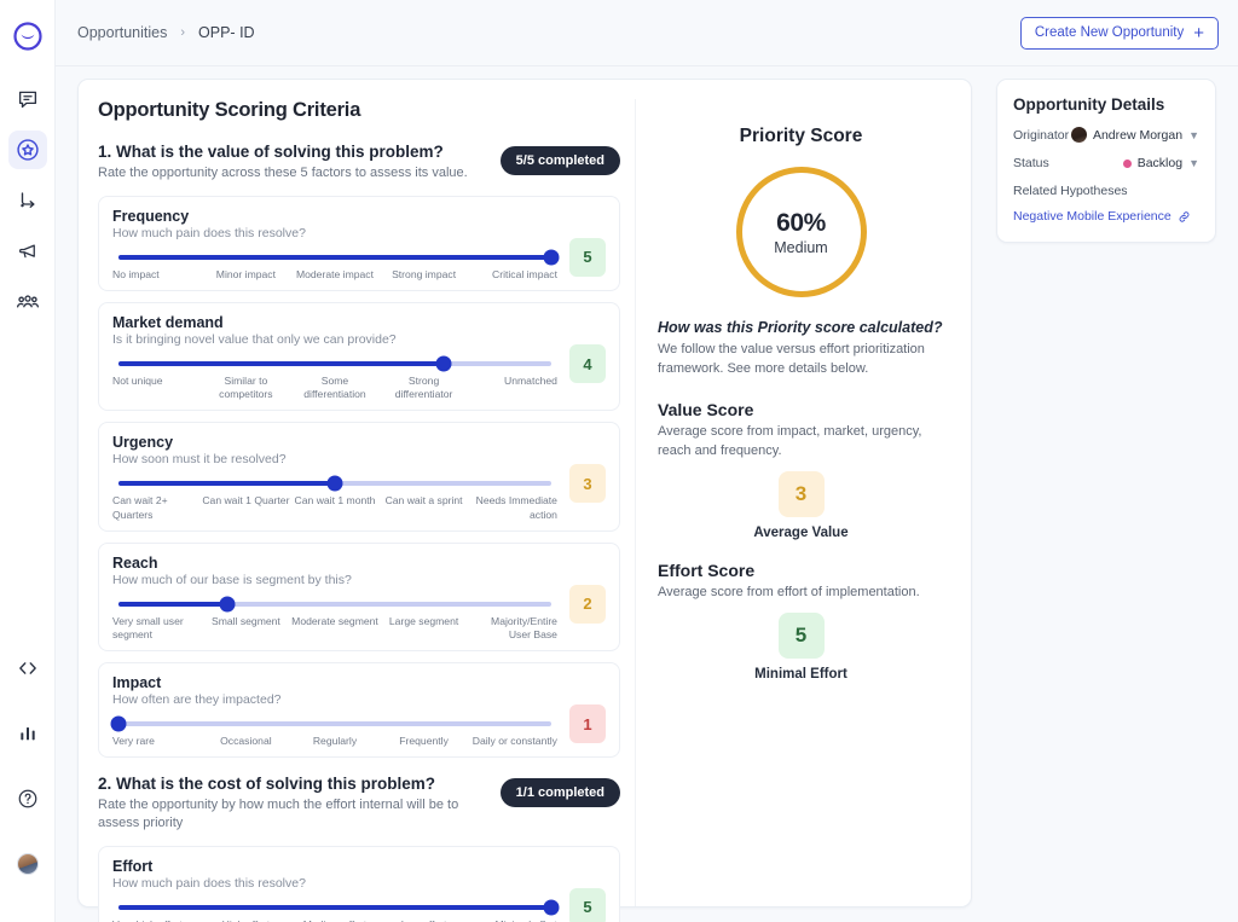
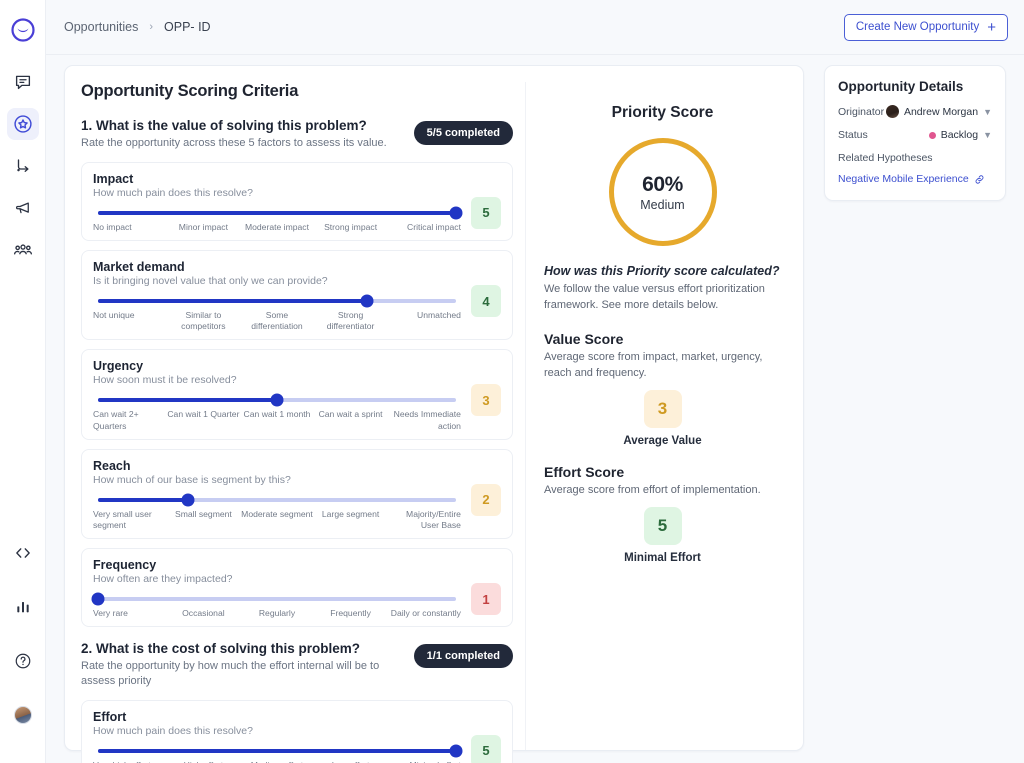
  Opportunities
  ›
  OPP- ID
  Create New Opportunity
  +
  Opportunity Scoring Criteria
  1. What is the value of solving this problem?
  Rate the opportunity across these 5 factors to assess its value.
  5/5 completed
- Frequency
+ Impact
  How much pain does this resolve?
  No impact
  Minor impact
  Moderate impact
  Strong impact
  Critical impact
  5
  Market demand
  Is it bringing novel value that only we can provide?
  Not unique
  Similar to competitors
  Some differentiation
  Strong differentiator
  Unmatched
  4
  Urgency
  How soon must it be resolved?
  Can wait 2+ Quarters
  Can wait 1 Quarter
  Can wait 1 month
  Can wait a sprint
  Needs Immediate action
  3
  Reach
  How much of our base is segment by this?
  Very small user segment
  Small segment
  Moderate segment
  Large segment
  Majority/Entire User Base
  2
- Impact
+ Frequency
  How often are they impacted?
  Very rare
  Occasional
  Regularly
  Frequently
  Daily or constantly
  1
  2. What is the cost of solving this problem?
  Rate the opportunity by how much the effort internal will be to assess priority
  1/1 completed
  Effort
  How much pain does this resolve?
  5
  Priority Score
  60%
  Medium
  How was this Priority score calculated?
  We follow the value versus effort prioritization framework. See more details below.
  Value Score
  Average score from impact, market, urgency, reach and frequency.
  3
  Average Value
  Effort Score
  Average score from effort of implementation.
  5
  Minimal Effort
  Opportunity Details
  Originator
  Andrew Morgan
  ▼
  Status
  Backlog
  ▼
  Related Hypotheses
  Negative Mobile Experience
